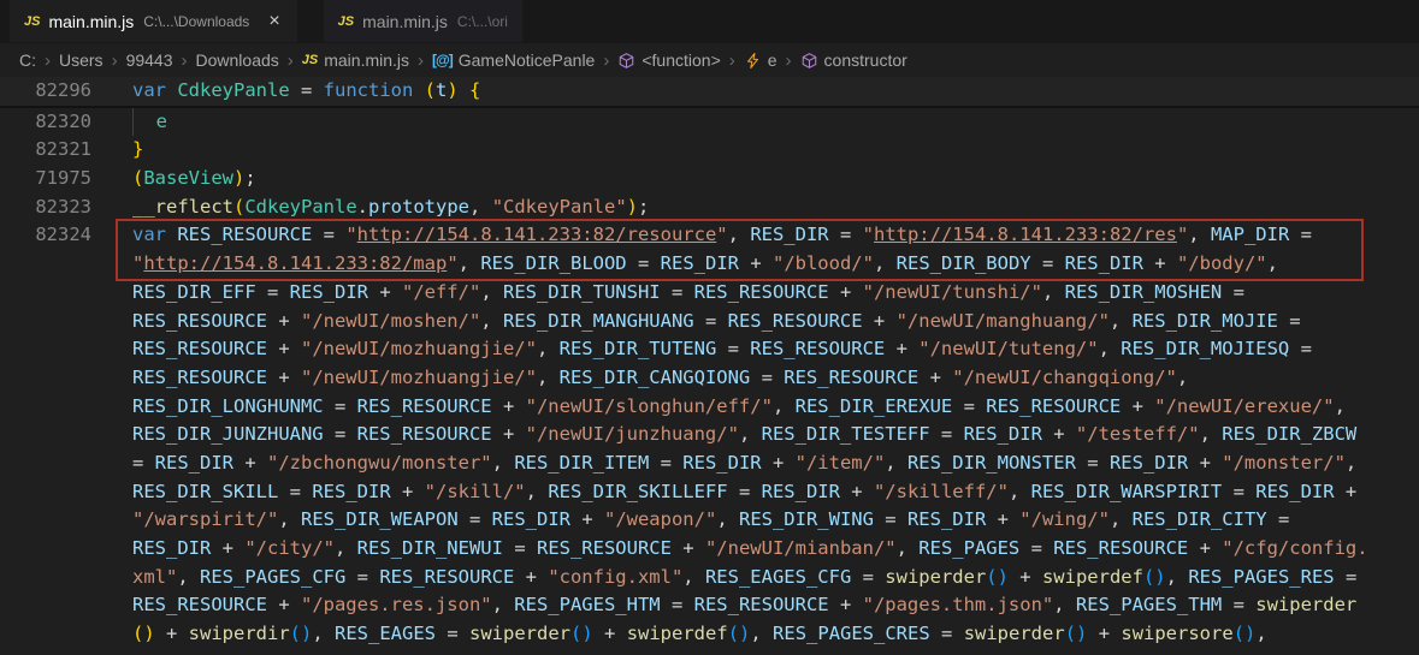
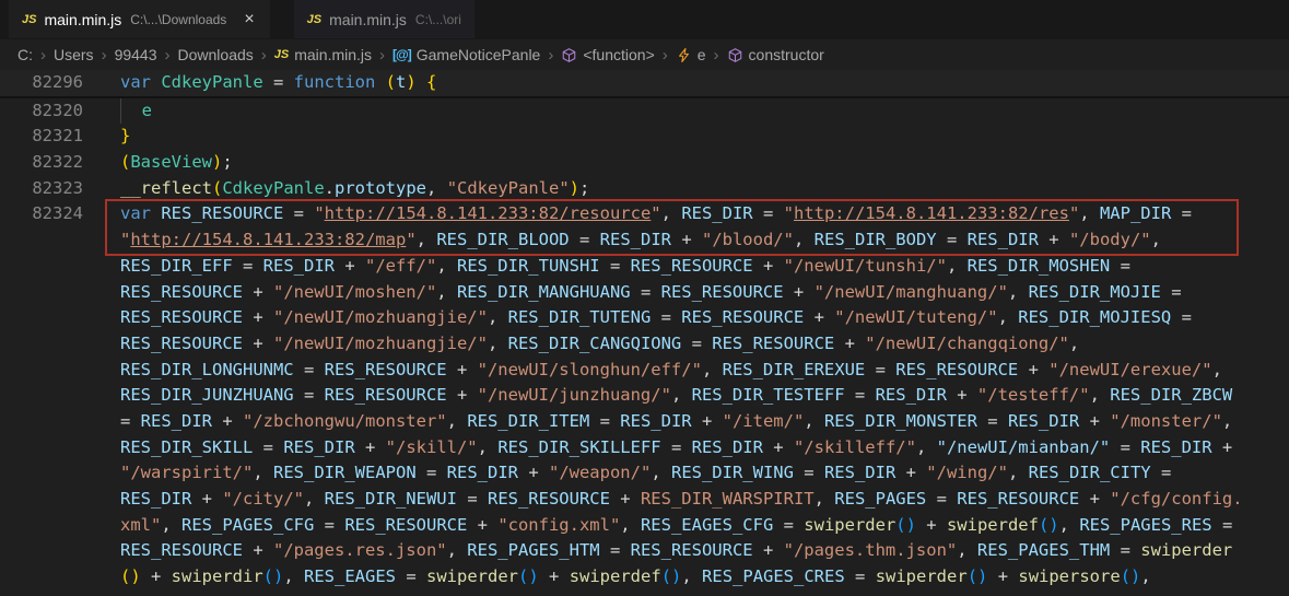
  JS
  main.min.js
  C:\...\Downloads
  ×
  JS
  main.min.js
  C:\...\ori
  C:
  ›
  Users
  ›
  99443
  ›
  Downloads
  ›
  JS
  main.min.js
  ›
  [@]
  GameNoticePanle
  ›
  <function>
  ›
  e
  ›
  constructor
  82296
  var CdkeyPanle = function (t) {
  82320
  e
  82321
  }
- 71975
+ 82322
  (BaseView);
  82323
  __reflect(CdkeyPanle.prototype, "CdkeyPanle");
  82324
  var RES_RESOURCE = "http://154.8.141.233:82/resource", RES_DIR = "http://154.8.141.233:82/res", MAP_DIR =
  "http://154.8.141.233:82/map", RES_DIR_BLOOD = RES_DIR + "/blood/", RES_DIR_BODY = RES_DIR + "/body/",
  RES_DIR_EFF = RES_DIR + "/eff/", RES_DIR_TUNSHI = RES_RESOURCE + "/newUI/tunshi/", RES_DIR_MOSHEN =
  RES_RESOURCE + "/newUI/moshen/", RES_DIR_MANGHUANG = RES_RESOURCE + "/newUI/manghuang/", RES_DIR_MOJIE =
  RES_RESOURCE + "/newUI/mozhuangjie/", RES_DIR_TUTENG = RES_RESOURCE + "/newUI/tuteng/", RES_DIR_MOJIESQ =
  RES_RESOURCE + "/newUI/mozhuangjie/", RES_DIR_CANGQIONG = RES_RESOURCE + "/newUI/changqiong/",
  RES_DIR_LONGHUNMC = RES_RESOURCE + "/newUI/slonghun/eff/", RES_DIR_EREXUE = RES_RESOURCE + "/newUI/erexue/",
  RES_DIR_JUNZHUANG = RES_RESOURCE + "/newUI/junzhuang/", RES_DIR_TESTEFF = RES_DIR + "/testeff/", RES_DIR_ZBCW
  = RES_DIR + "/zbchongwu/monster", RES_DIR_ITEM = RES_DIR + "/item/", RES_DIR_MONSTER = RES_DIR + "/monster/",
- RES_DIR_SKILL = RES_DIR + "/skill/", RES_DIR_SKILLEFF = RES_DIR + "/skilleff/", RES_DIR_WARSPIRIT = RES_DIR +
+ RES_DIR_SKILL = RES_DIR + "/skill/", RES_DIR_SKILLEFF = RES_DIR + "/skilleff/", "/newUI/mianban/" = RES_DIR +
  "/warspirit/", RES_DIR_WEAPON = RES_DIR + "/weapon/", RES_DIR_WING = RES_DIR + "/wing/", RES_DIR_CITY =
- RES_DIR + "/city/", RES_DIR_NEWUI = RES_RESOURCE + "/newUI/mianban/", RES_PAGES = RES_RESOURCE + "/cfg/config.
+ RES_DIR + "/city/", RES_DIR_NEWUI = RES_RESOURCE + RES_DIR_WARSPIRIT, RES_PAGES = RES_RESOURCE + "/cfg/config.
  xml", RES_PAGES_CFG = RES_RESOURCE + "config.xml", RES_EAGES_CFG = swiperder() + swiperdef(), RES_PAGES_RES =
  RES_RESOURCE + "/pages.res.json", RES_PAGES_HTM = RES_RESOURCE + "/pages.thm.json", RES_PAGES_THM = swiperder
  () + swiperdir(), RES_EAGES = swiperder() + swiperdef(), RES_PAGES_CRES = swiperder() + swipersore(),
